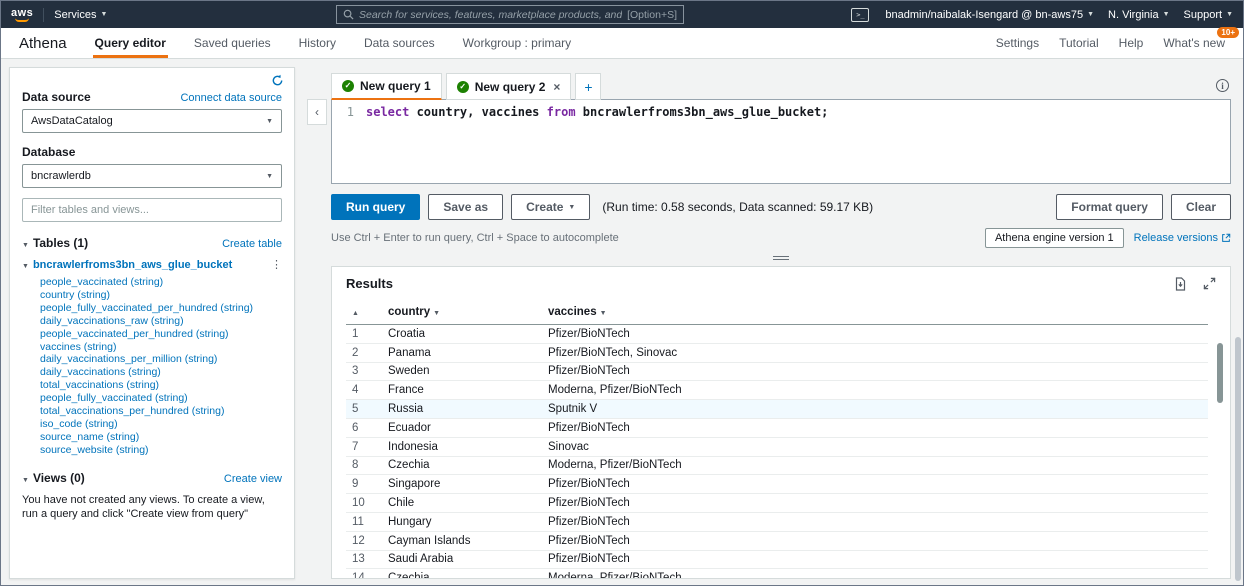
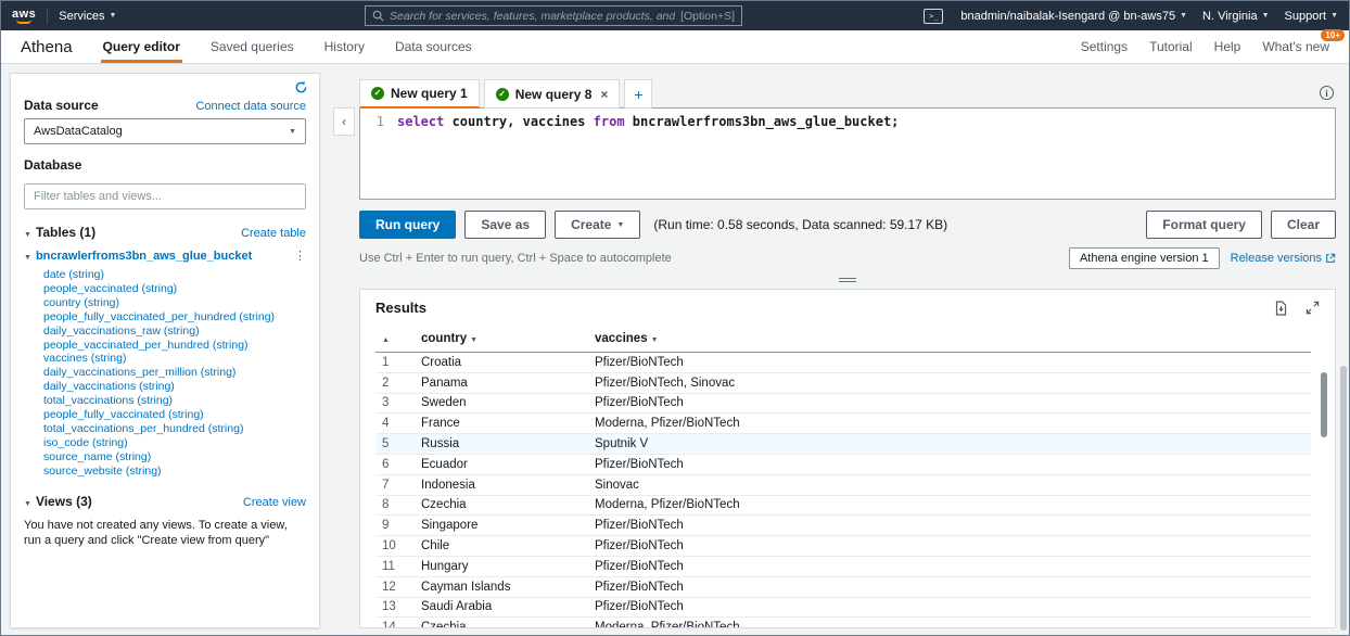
  aws
  Services
  Search for services, features, marketplace products, and
  [Option+S]
  >_
  bnadmin/naibalak-Isengard @ bn-aws75
  N. Virginia
  Support
  Athena
  Query editor
  Saved queries
  History
  Data sources
- Workgroup : primary
  Settings
  Tutorial
  Help
  10+
  What's new
  Data source
  Connect data source
  AwsDataCatalog
  Database
- bncrawlerdb
  Filter tables and views...
  Tables (1)
  Create table
  bncrawlerfroms3bn_aws_glue_bucket
  ⋮
+ date (string)
  people_vaccinated (string)
  country (string)
  people_fully_vaccinated_per_hundred (string)
  daily_vaccinations_raw (string)
  people_vaccinated_per_hundred (string)
  vaccines (string)
  daily_vaccinations_per_million (string)
  daily_vaccinations (string)
  total_vaccinations (string)
  people_fully_vaccinated (string)
  total_vaccinations_per_hundred (string)
  iso_code (string)
  source_name (string)
  source_website (string)
- Views (0)
+ Views (3)
  Create view
  You have not created any views. To create a view, run a query and click "Create view from query"
  ‹
  ✓
  New query 1
  ✓
- New query 2
+ New query 8
  ×
  +
  i
  1
  select country, vaccines from bncrawlerfroms3bn_aws_glue_bucket;
  Run query
  Save as
  Create
  (Run time: 0.58 seconds, Data scanned: 59.17 KB)
  Format query
  Clear
  Use Ctrl + Enter to run query, Ctrl + Space to autocomplete
  Athena engine version 1
  Release versions
  Results
  country
  vaccines
  1
  Croatia
  Pfizer/BioNTech
  2
  Panama
  Pfizer/BioNTech, Sinovac
  3
  Sweden
  Pfizer/BioNTech
  4
  France
  Moderna, Pfizer/BioNTech
  5
  Russia
  Sputnik V
  6
  Ecuador
  Pfizer/BioNTech
  7
  Indonesia
  Sinovac
  8
  Czechia
  Moderna, Pfizer/BioNTech
  9
  Singapore
  Pfizer/BioNTech
  10
  Chile
  Pfizer/BioNTech
  11
  Hungary
  Pfizer/BioNTech
  12
  Cayman Islands
  Pfizer/BioNTech
  13
  Saudi Arabia
  Pfizer/BioNTech
